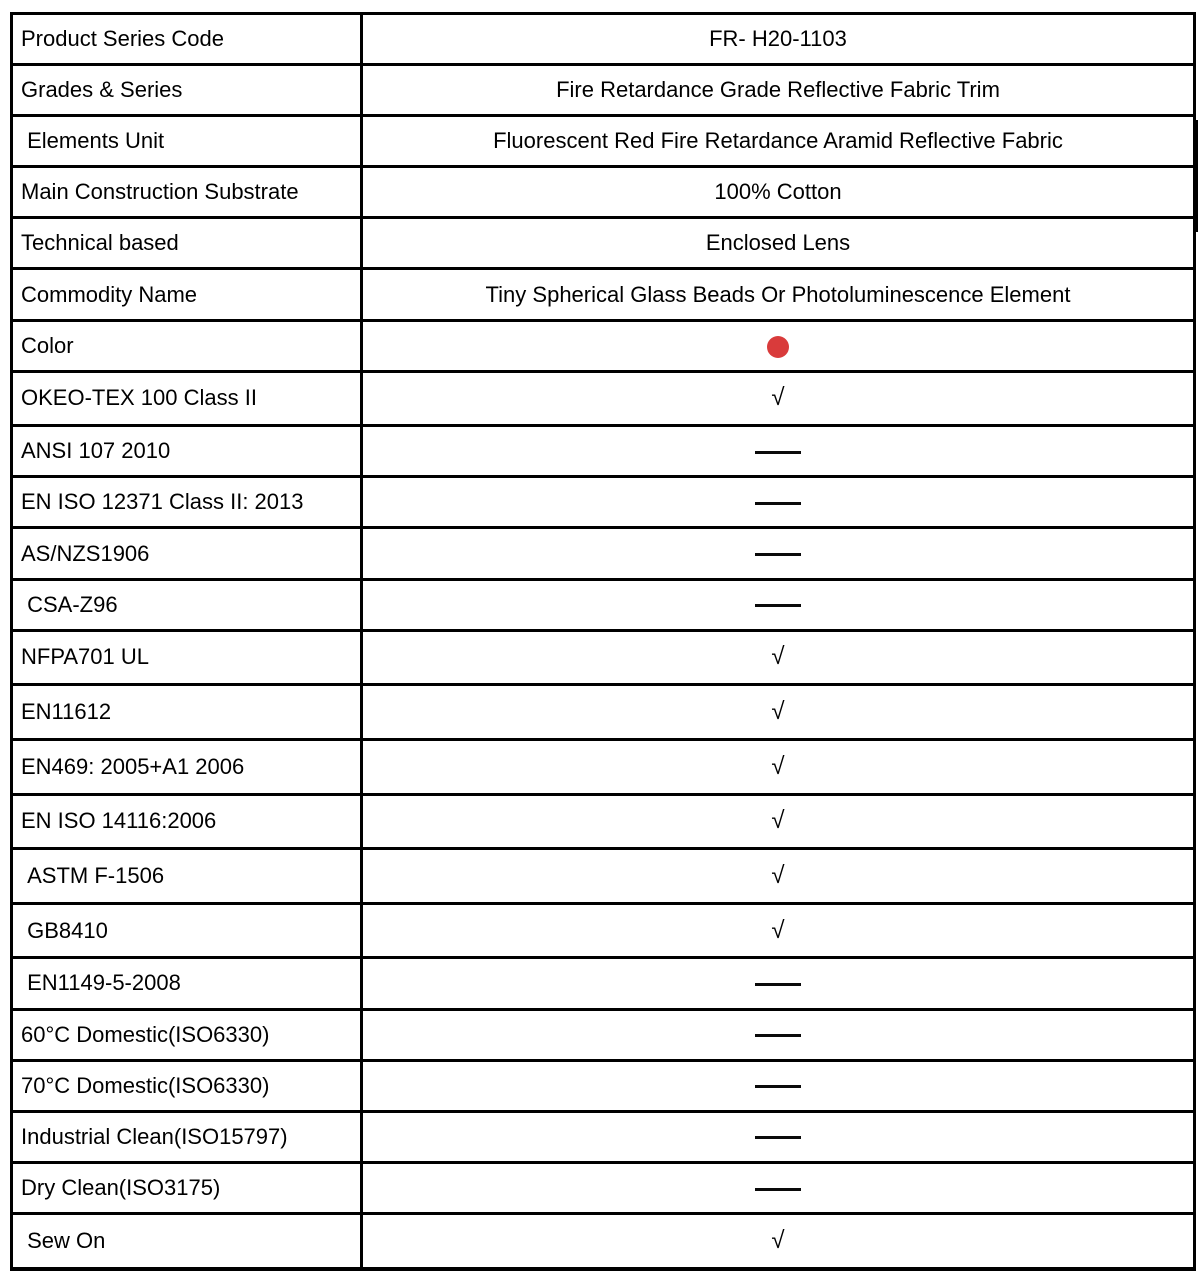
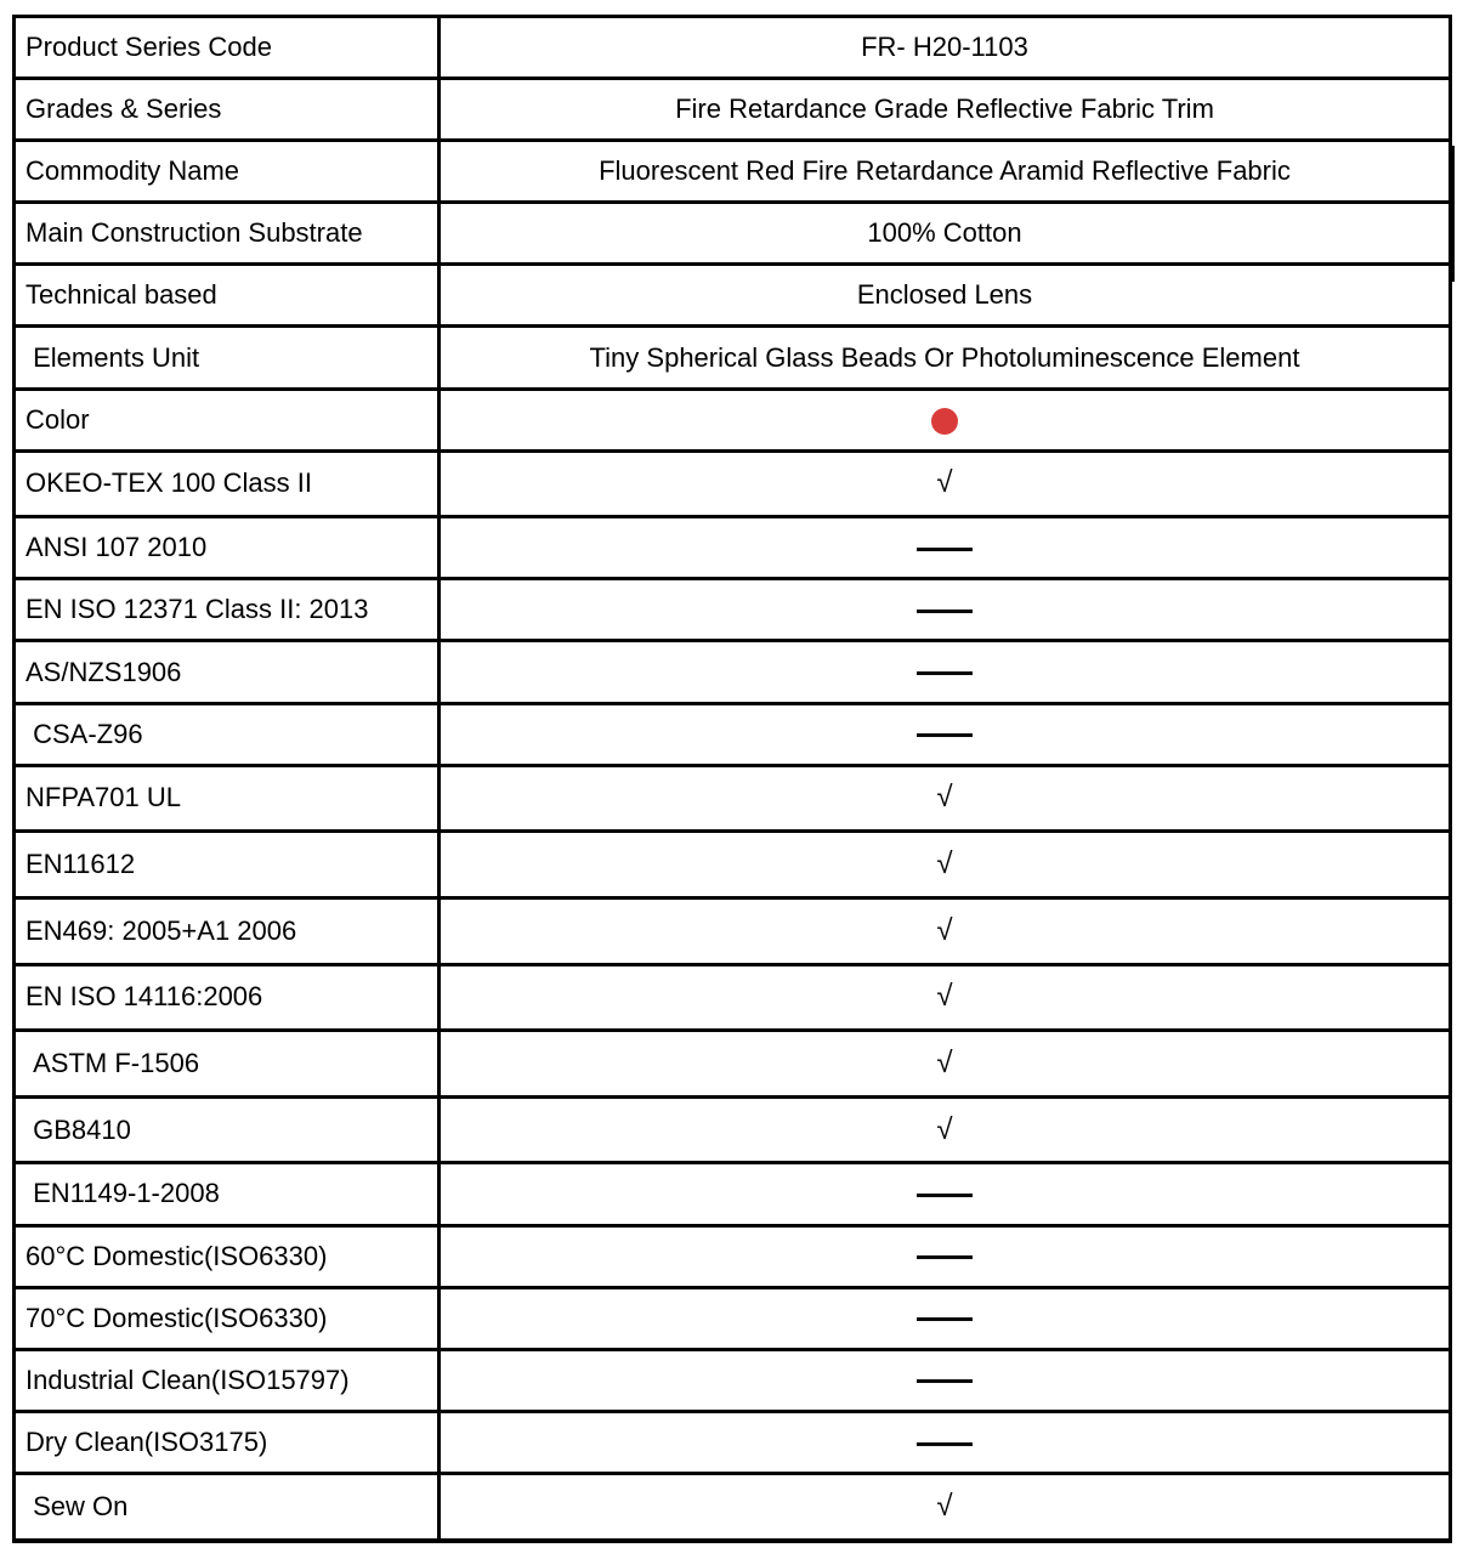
  Product Series Code	FR- H20-1103
  Grades & Series	Fire Retardance Grade Reflective Fabric Trim
- Elements Unit	Fluorescent Red Fire Retardance Aramid Reflective Fabric
+ Commodity Name	Fluorescent Red Fire Retardance Aramid Reflective Fabric
  Main Construction Substrate	100% Cotton
  Technical based	Enclosed Lens
- Commodity Name	Tiny Spherical Glass Beads Or Photoluminescence Element
+ Elements Unit	Tiny Spherical Glass Beads Or Photoluminescence Element
  Color
  OKEO-TEX 100 Class II	√
  ANSI 107 2010
  EN ISO 12371 Class II: 2013
  AS/NZS1906
  CSA-Z96
  NFPA701 UL	√
  EN11612	√
  EN469: 2005+A1 2006	√
  EN ISO 14116:2006	√
  ASTM F-1506	√
  GB8410	√
- EN1149-5-2008
+ EN1149-1-2008
  60°C Domestic(ISO6330)
  70°C Domestic(ISO6330)
  Industrial Clean(ISO15797)
  Dry Clean(ISO3175)
  Sew On	√
